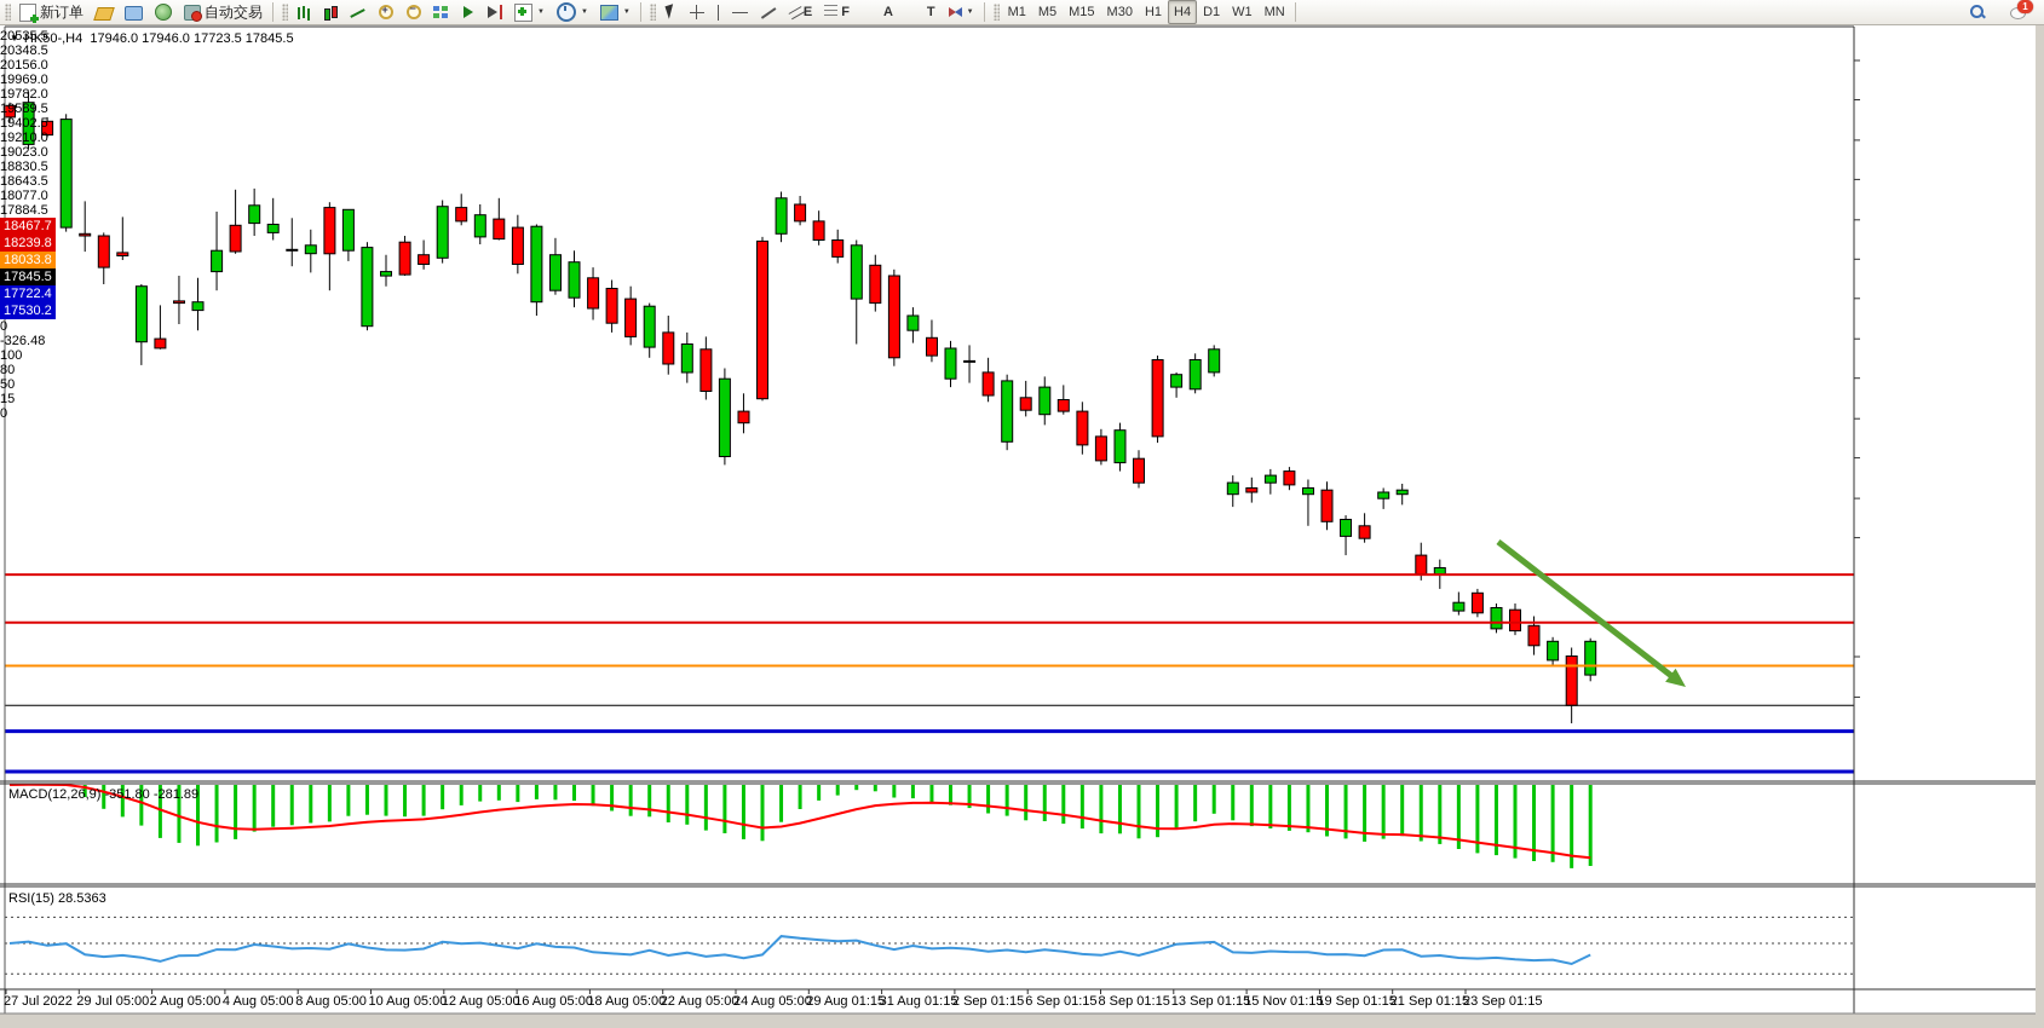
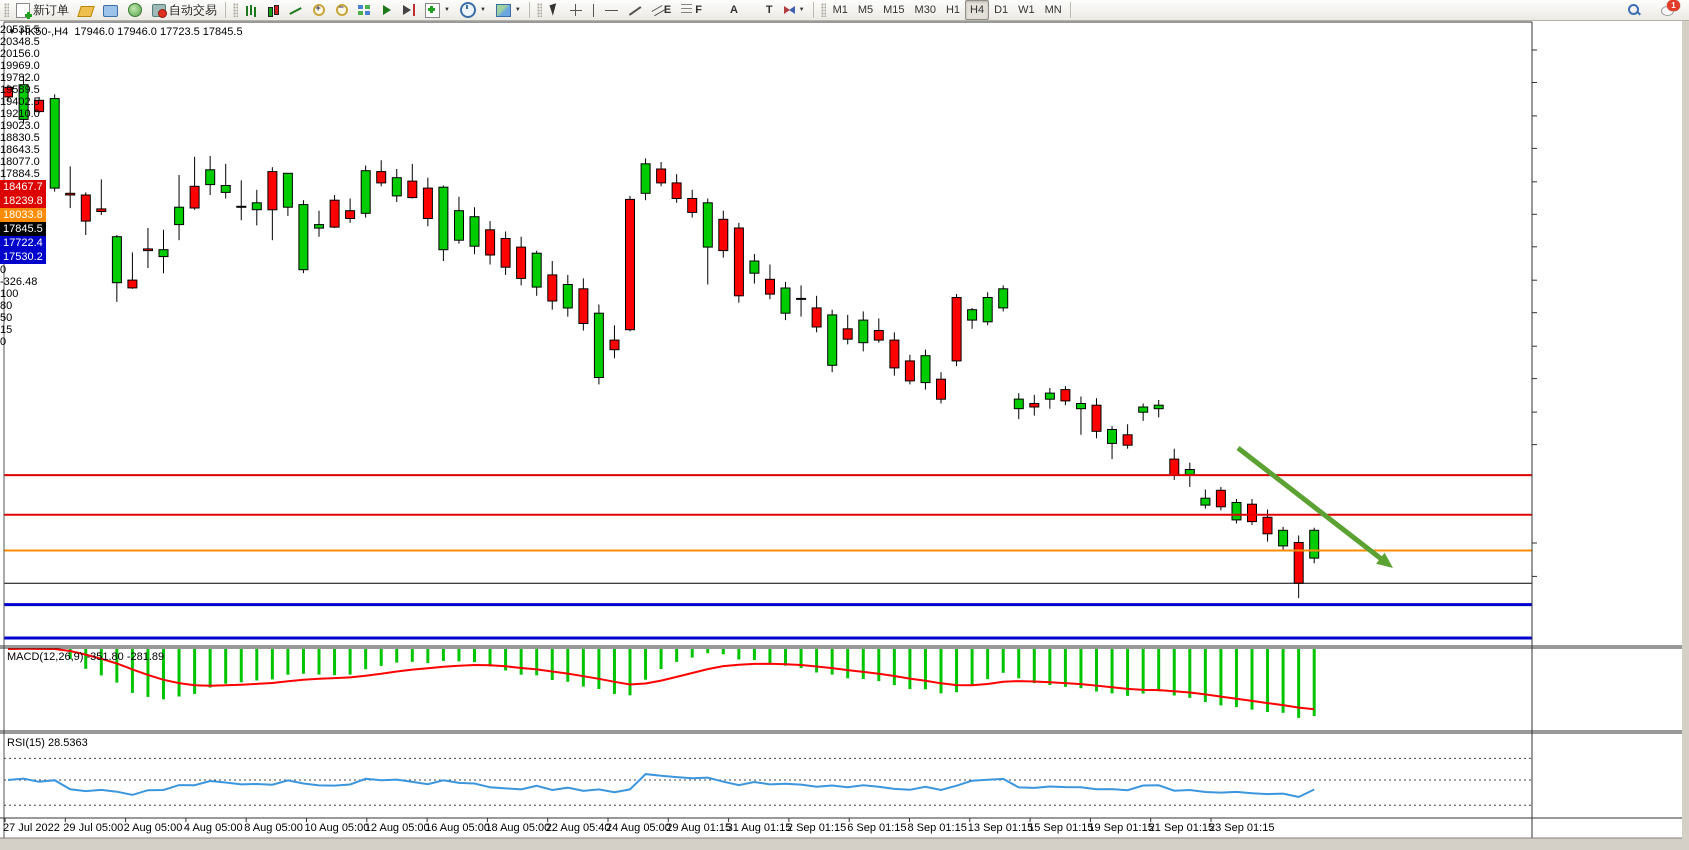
  新订单
  自动交易
  E
  F
  A
  T
  M1
  M5
  M15
  M30
  H1
  H4
  D1
  W1
  MN
  1
  ▼ HK50-,H4 17946.0 17946.0 17723.5 17845.5
  MACD(12,26,9) -351.80 -281.89
  RSI(15) 28.5363
  20535.5
  20348.5
  20156.0
  19969.0
  19782.0
  19589.5
  19402.5
  19210.0
  19023.0
  18830.5
  18643.5
  18077.0
  17884.5
  18467.7
  18239.8
  18033.8
  17845.5
  17722.4
  17530.2
  0
  -326.48
  100
  80
  50
  15
  0
  27 Jul 2022
  29 Jul 05:00
  2 Aug 05:00
  4 Aug 05:00
  8 Aug 05:00
  10 Aug 05:00
  12 Aug 05:00
  16 Aug 05:00
  18 Aug 05:00
- 22 Aug 05:00
+ 22 Aug 05:40
  24 Aug 05:00
  29 Aug 01:15
  31 Aug 01:15
  2 Sep 01:15
  6 Sep 01:15
  8 Sep 01:15
  13 Sep 01:15
- 15 Nov 01:15
+ 15 Sep 01:15
  19 Sep 01:15
  21 Sep 01:15
  23 Sep 01:15
